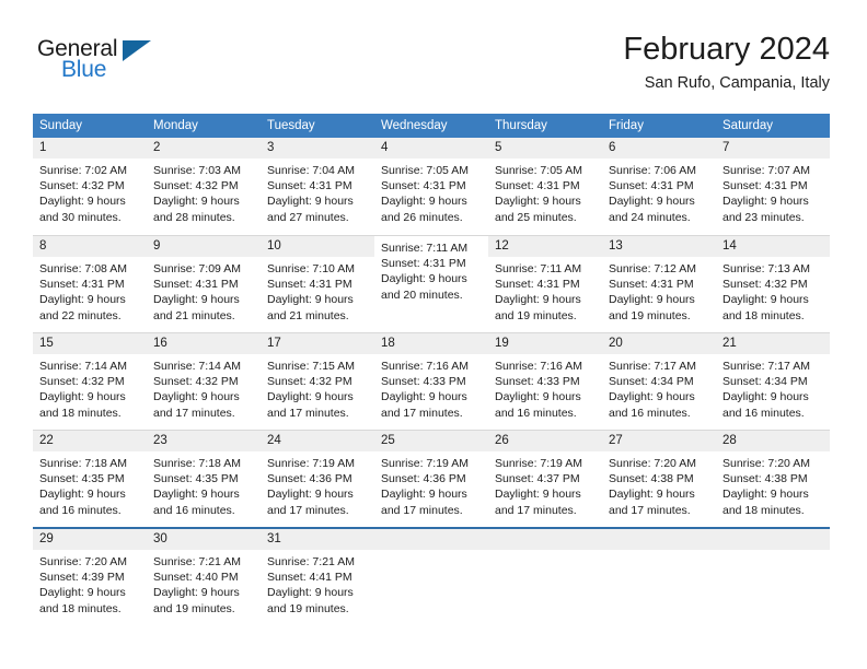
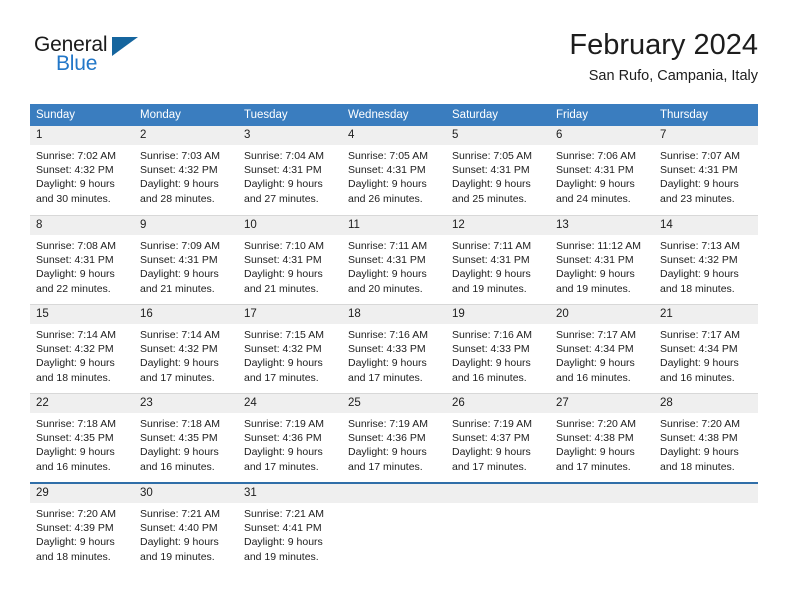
  General
  Blue
  February 2024
  San Rufo, Campania, Italy
  Sunday
  Monday
  Tuesday
  Wednesday
- Thursday
+ Saturday
  Friday
- Saturday
+ Thursday
  1
  Sunrise: 7:02 AM
  Sunset: 4:32 PM
  Daylight: 9 hours
  and 30 minutes.
  2
  Sunrise: 7:03 AM
  Sunset: 4:32 PM
  Daylight: 9 hours
  and 28 minutes.
  3
  Sunrise: 7:04 AM
  Sunset: 4:31 PM
  Daylight: 9 hours
  and 27 minutes.
  4
  Sunrise: 7:05 AM
  Sunset: 4:31 PM
  Daylight: 9 hours
  and 26 minutes.
  5
  Sunrise: 7:05 AM
  Sunset: 4:31 PM
  Daylight: 9 hours
  and 25 minutes.
  6
  Sunrise: 7:06 AM
  Sunset: 4:31 PM
  Daylight: 9 hours
  and 24 minutes.
  7
  Sunrise: 7:07 AM
  Sunset: 4:31 PM
  Daylight: 9 hours
  and 23 minutes.
  8
  Sunrise: 7:08 AM
  Sunset: 4:31 PM
  Daylight: 9 hours
  and 22 minutes.
  9
  Sunrise: 7:09 AM
  Sunset: 4:31 PM
  Daylight: 9 hours
  and 21 minutes.
  10
  Sunrise: 7:10 AM
  Sunset: 4:31 PM
  Daylight: 9 hours
  and 21 minutes.
+ 11
  Sunrise: 7:11 AM
  Sunset: 4:31 PM
  Daylight: 9 hours
  and 20 minutes.
  12
  Sunrise: 7:11 AM
  Sunset: 4:31 PM
  Daylight: 9 hours
  and 19 minutes.
  13
- Sunrise: 7:12 AM
+ Sunrise: 11:12 AM
  Sunset: 4:31 PM
  Daylight: 9 hours
  and 19 minutes.
  14
  Sunrise: 7:13 AM
  Sunset: 4:32 PM
  Daylight: 9 hours
  and 18 minutes.
  15
  Sunrise: 7:14 AM
  Sunset: 4:32 PM
  Daylight: 9 hours
  and 18 minutes.
  16
  Sunrise: 7:14 AM
  Sunset: 4:32 PM
  Daylight: 9 hours
  and 17 minutes.
  17
  Sunrise: 7:15 AM
  Sunset: 4:32 PM
  Daylight: 9 hours
  and 17 minutes.
  18
  Sunrise: 7:16 AM
  Sunset: 4:33 PM
  Daylight: 9 hours
  and 17 minutes.
  19
  Sunrise: 7:16 AM
  Sunset: 4:33 PM
  Daylight: 9 hours
  and 16 minutes.
  20
  Sunrise: 7:17 AM
  Sunset: 4:34 PM
  Daylight: 9 hours
  and 16 minutes.
  21
  Sunrise: 7:17 AM
  Sunset: 4:34 PM
  Daylight: 9 hours
  and 16 minutes.
  22
  Sunrise: 7:18 AM
  Sunset: 4:35 PM
  Daylight: 9 hours
  and 16 minutes.
  23
  Sunrise: 7:18 AM
  Sunset: 4:35 PM
  Daylight: 9 hours
  and 16 minutes.
  24
  Sunrise: 7:19 AM
  Sunset: 4:36 PM
  Daylight: 9 hours
  and 17 minutes.
  25
  Sunrise: 7:19 AM
  Sunset: 4:36 PM
  Daylight: 9 hours
  and 17 minutes.
  26
  Sunrise: 7:19 AM
  Sunset: 4:37 PM
  Daylight: 9 hours
  and 17 minutes.
  27
  Sunrise: 7:20 AM
  Sunset: 4:38 PM
  Daylight: 9 hours
  and 17 minutes.
  28
  Sunrise: 7:20 AM
  Sunset: 4:38 PM
  Daylight: 9 hours
  and 18 minutes.
  29
  Sunrise: 7:20 AM
  Sunset: 4:39 PM
  Daylight: 9 hours
  and 18 minutes.
  30
  Sunrise: 7:21 AM
  Sunset: 4:40 PM
  Daylight: 9 hours
  and 19 minutes.
  31
  Sunrise: 7:21 AM
  Sunset: 4:41 PM
  Daylight: 9 hours
  and 19 minutes.
